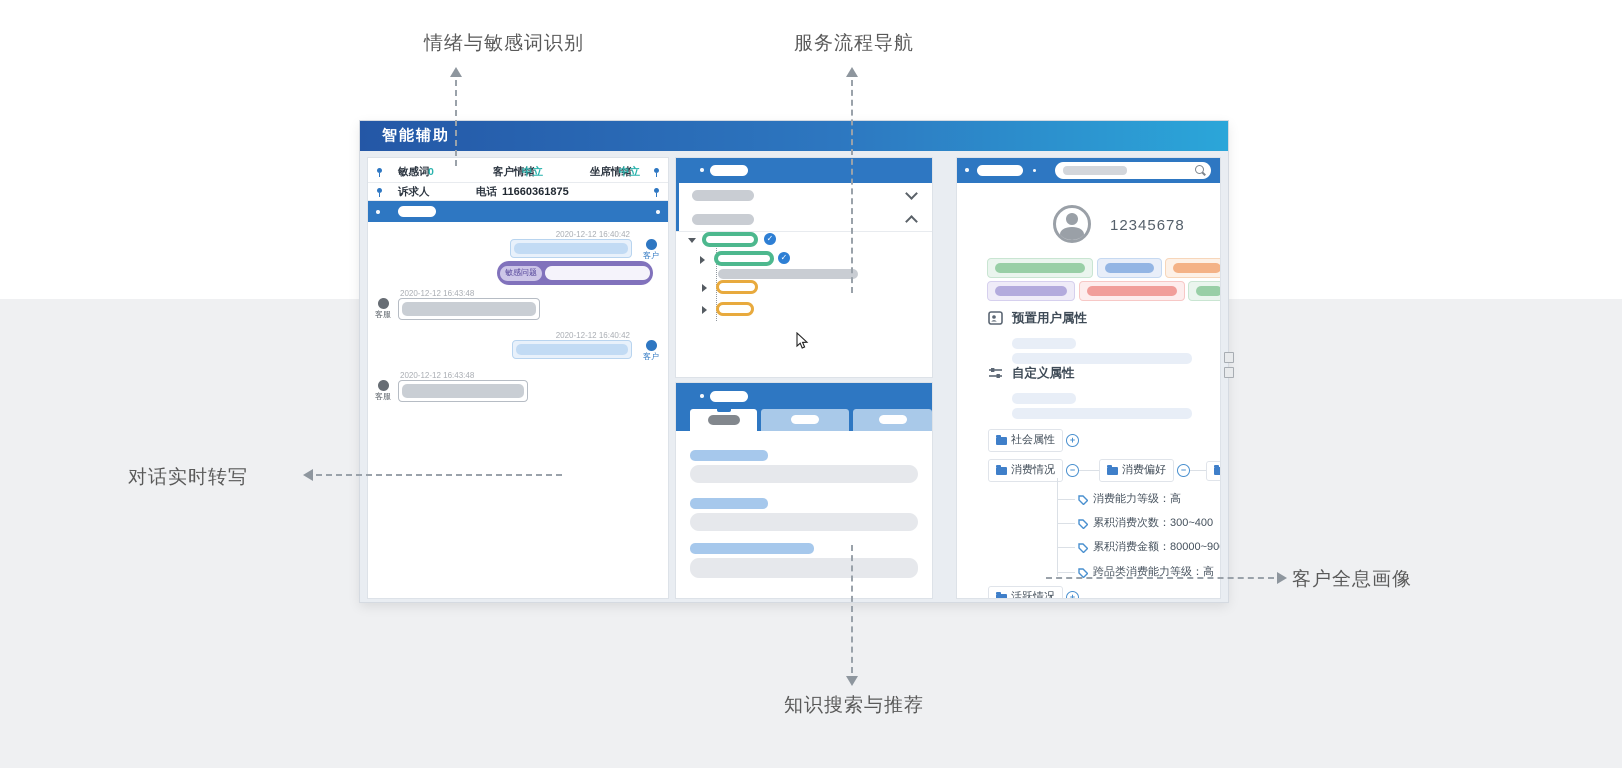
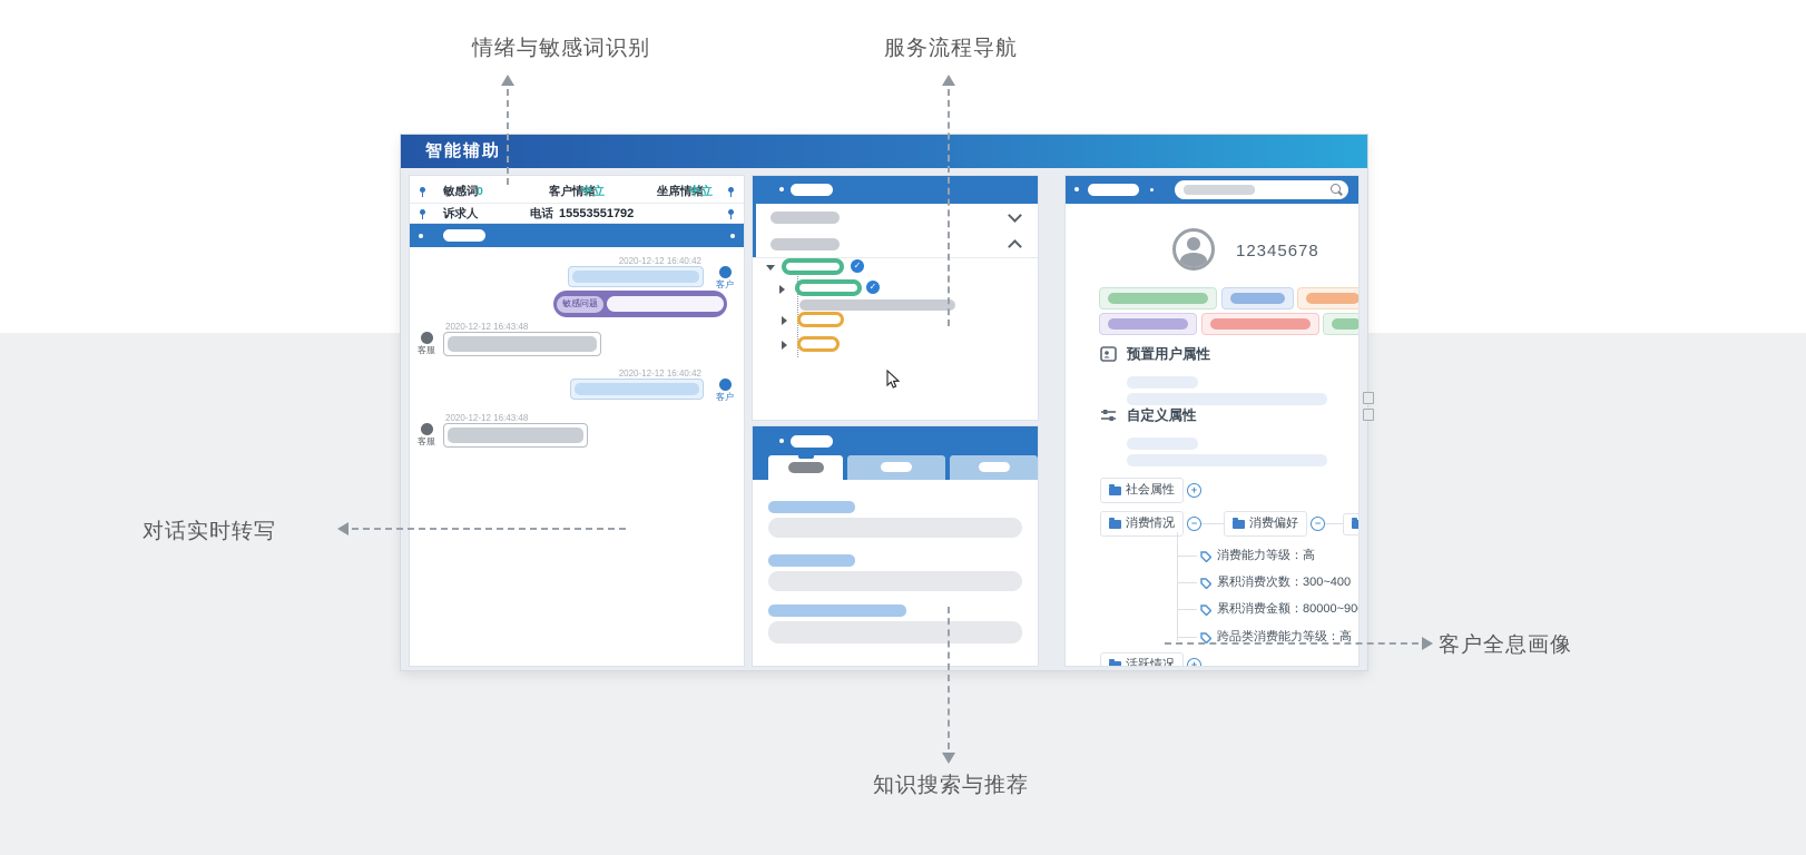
  情绪与敏感词识别
  服务流程导航
  对话实时转写
  知识搜索与推荐
  客户全息画像
  智能辅助
  敏感词
  0
  客户情绪
  中立
  坐席情绪
  中立
  诉求人
  电话
- 11660361875
+ 15553551792
  2020-12-12 16:40:42
  客户
  敏感问题
  2020-12-12 16:43:48
  客服
  2020-12-12 16:40:42
  客户
  2020-12-12 16:43:48
  客服
  ✓
  ✓
  12345678
  预置用户属性
  自定义属性
  社会属性
  +
  消费情况
  −
  消费偏好
  −
  消费能力等级：高
  累积消费次数：300~400
  累积消费金额：80000~90
  跨品类消费能力等级：高
  活跃情况
  +
